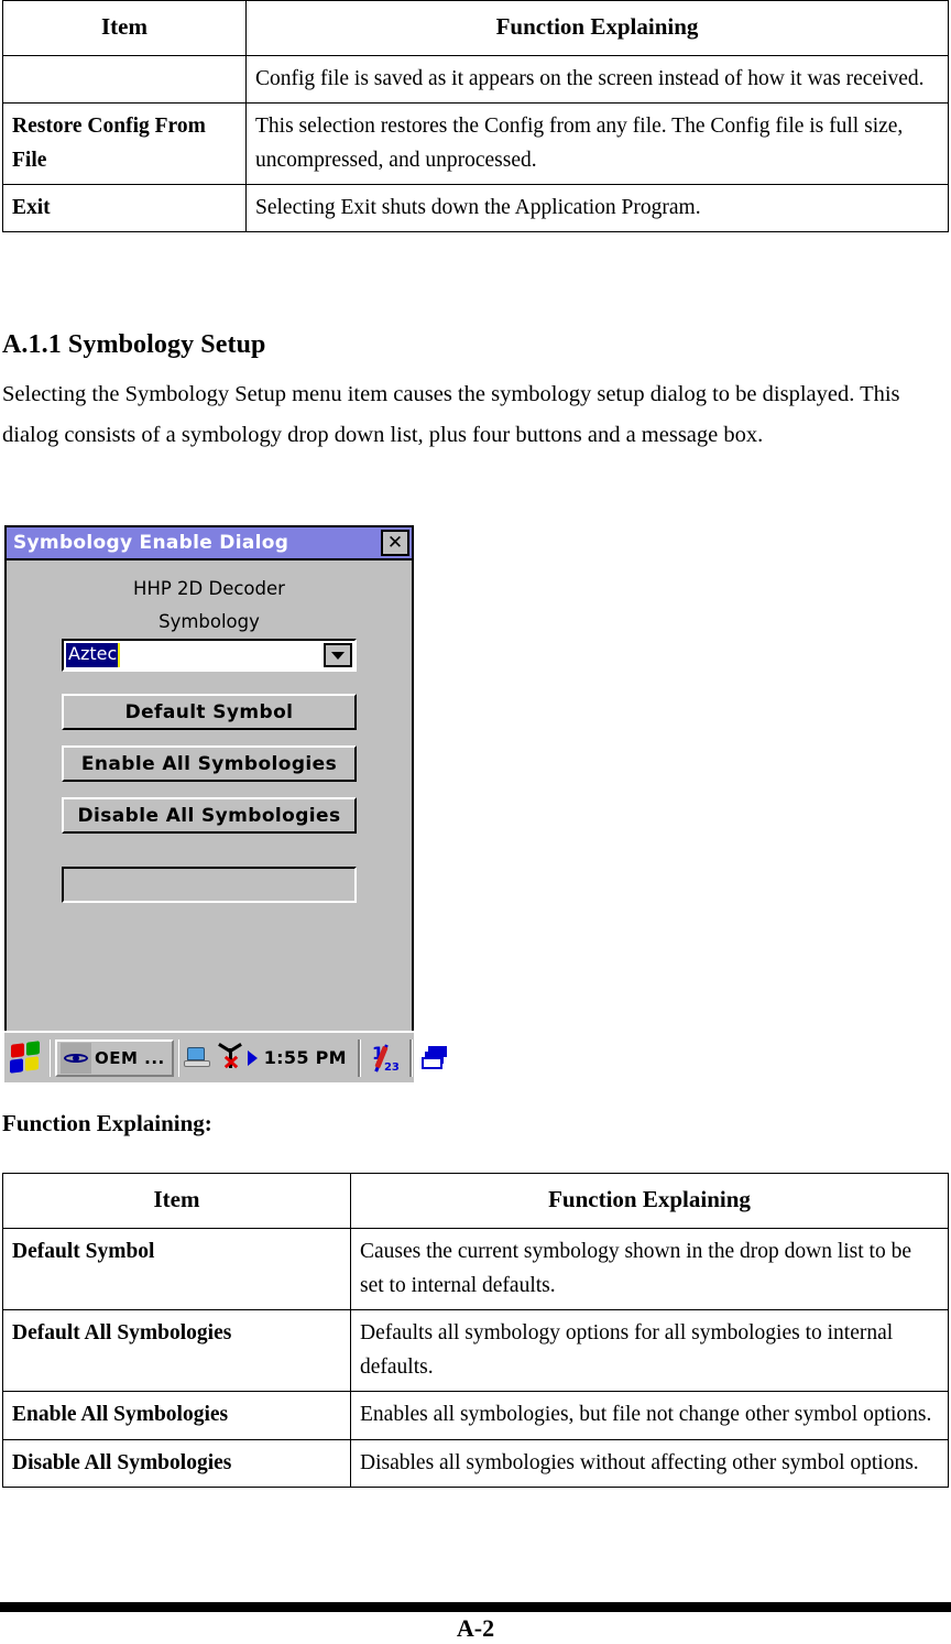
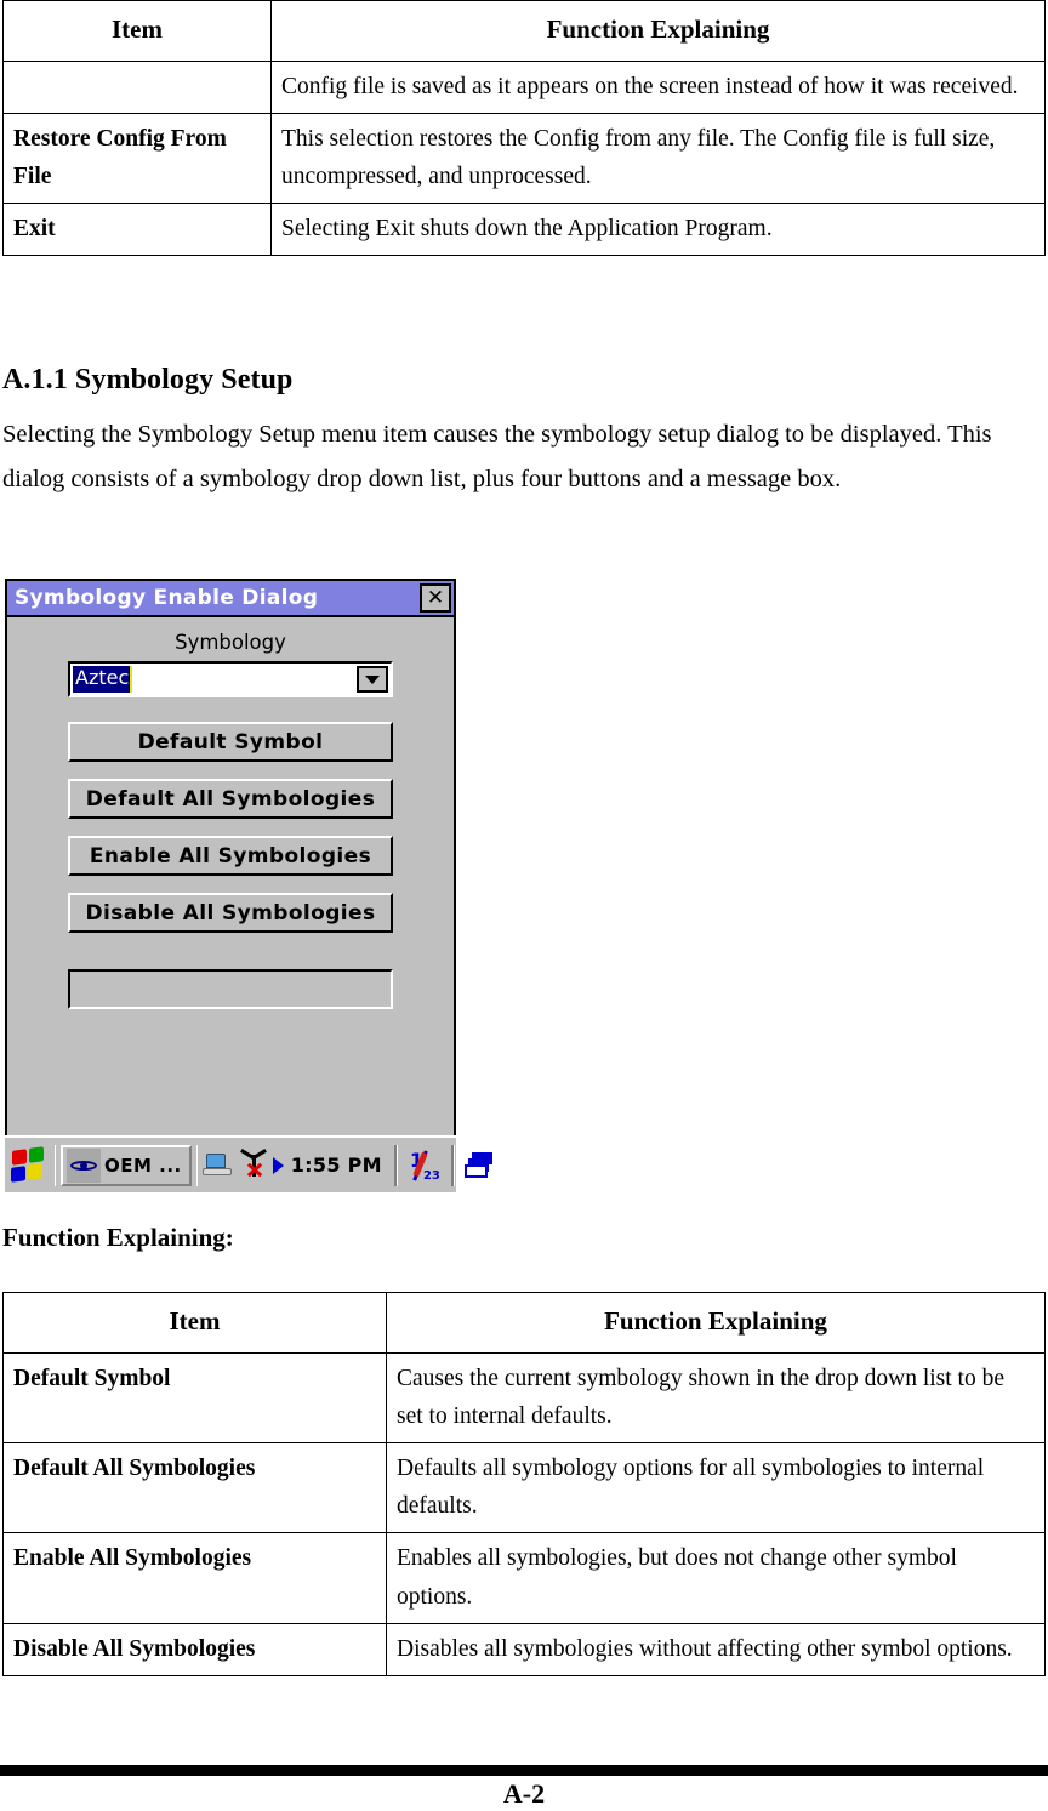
  Item	Function Explaining
  	Config file is saved as it appears on the screen instead of how it was received.
  Restore Config From File	This selection restores the Config from any file. The Config file is full size, uncompressed, and unprocessed.
  Exit	Selecting Exit shuts down the Application Program.
  A.1.1 Symbology Setup
  Selecting the Symbology Setup menu item causes the symbology setup dialog to be displayed. This dialog consists of a symbology drop down list, plus four buttons and a message box.
  Symbology Enable Dialog
  ✕
- HHP 2D Decoder
  Symbology
  Aztec
  Default Symbol
+ Default All Symbologies
  Enable All Symbologies
  Disable All Symbologies
  OEM ...
  1:55 PM
  1
  23
  Function Explaining:
  Item	Function Explaining
  Default Symbol	Causes the current symbology shown in the drop down list to be set to internal defaults.
  Default All Symbologies	Defaults all symbology options for all symbologies to internal defaults.
- Enable All Symbologies	Enables all symbologies, but file not change other symbol options.
+ Enable All Symbologies	Enables all symbologies, but does not change other symbol options.
  Disable All Symbologies	Disables all symbologies without affecting other symbol options.
  A-2
